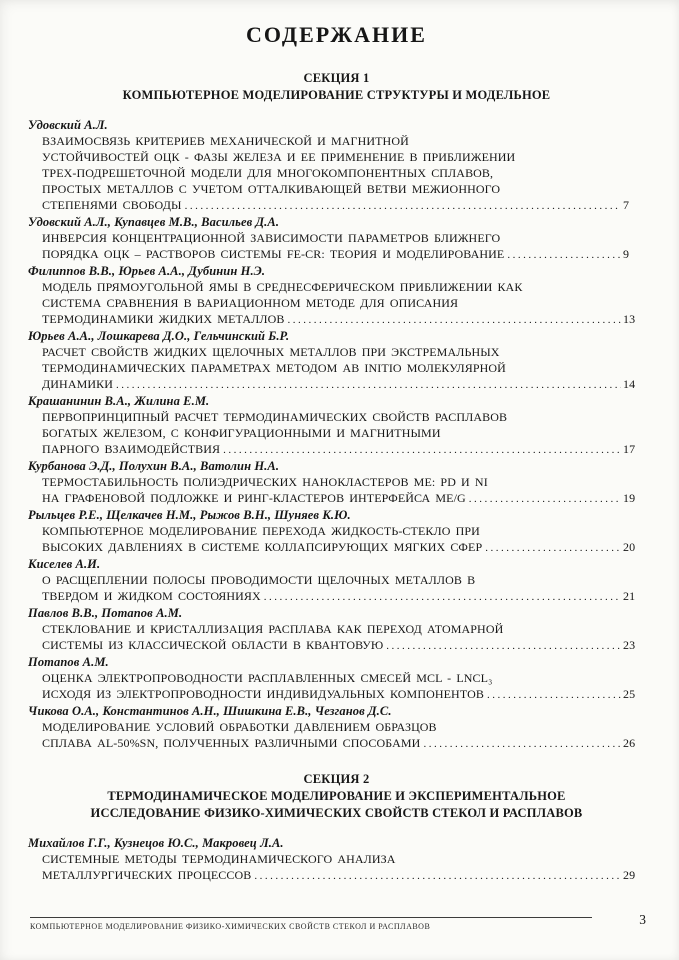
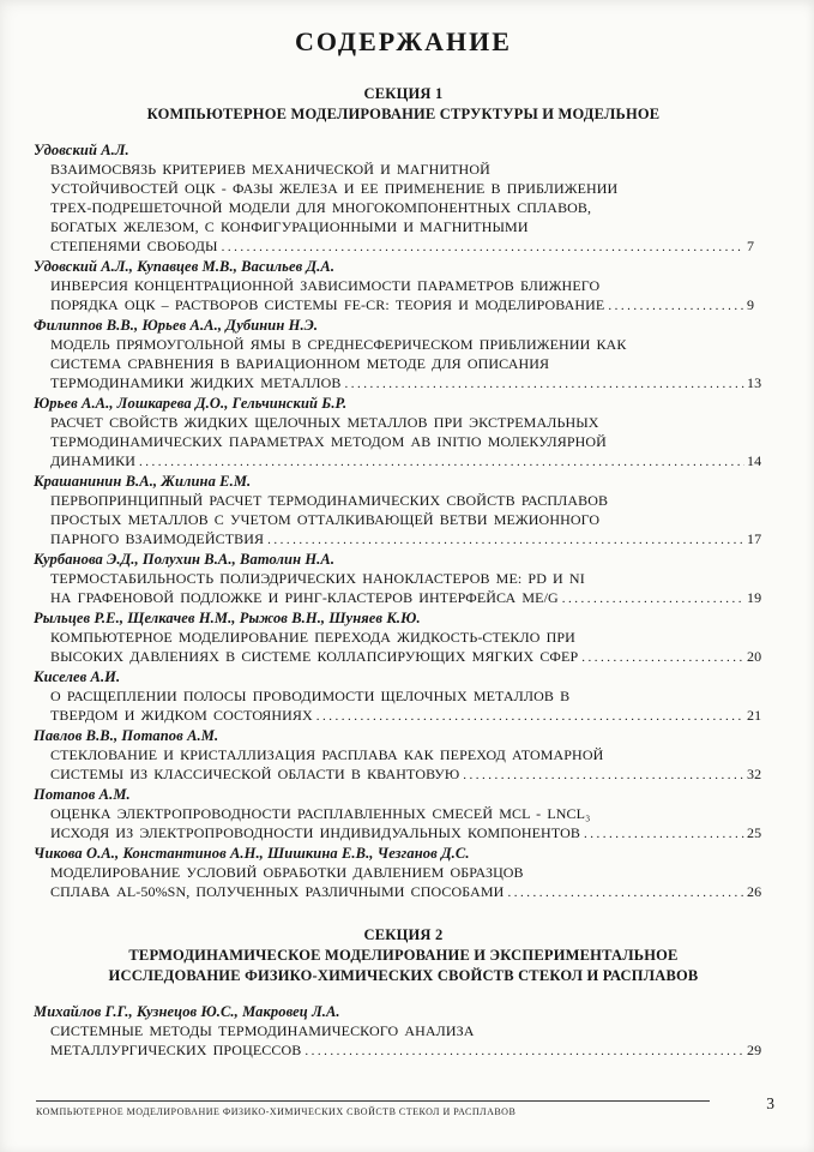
  СОДЕРЖАНИЕ
  СЕКЦИЯ 1
  КОМПЬЮТЕРНОЕ МОДЕЛИРОВАНИЕ СТРУКТУРЫ И МОДЕЛЬНОЕ
  Удовский А.Л.
  ВЗАИМОСВЯЗЬ КРИТЕРИЕВ МЕХАНИЧЕСКОЙ И МАГНИТНОЙ
  УСТОЙЧИВОСТЕЙ ОЦК - ФАЗЫ ЖЕЛЕЗА И ЕЕ ПРИМЕНЕНИЕ В ПРИБЛИЖЕНИИ
  ТРЕХ-ПОДРЕШЕТОЧНОЙ МОДЕЛИ ДЛЯ МНОГОКОМПОНЕНТНЫХ СПЛАВОВ,
- ПРОСТЫХ МЕТАЛЛОВ С УЧЕТОМ ОТТАЛКИВАЮЩЕЙ ВЕТВИ МЕЖИОННОГО
+ БОГАТЫХ ЖЕЛЕЗОМ, С КОНФИГУРАЦИОННЫМИ И МАГНИТНЫМИ
  СТЕПЕНЯМИ СВОБОДЫ
  7
  Удовский А.Л., Купавцев М.В., Васильев Д.А.
  ИНВЕРСИЯ КОНЦЕНТРАЦИОННОЙ ЗАВИСИМОСТИ ПАРАМЕТРОВ БЛИЖНЕГО
  ПОРЯДКА ОЦК – РАСТВОРОВ СИСТЕМЫ FE-CR: ТЕОРИЯ И МОДЕЛИРОВАНИЕ
  9
  Филиппов В.В., Юрьев А.А., Дубинин Н.Э.
  МОДЕЛЬ ПРЯМОУГОЛЬНОЙ ЯМЫ В СРЕДНЕСФЕРИЧЕСКОМ ПРИБЛИЖЕНИИ КАК
  СИСТЕМА СРАВНЕНИЯ В ВАРИАЦИОННОМ МЕТОДЕ ДЛЯ ОПИСАНИЯ
  ТЕРМОДИНАМИКИ ЖИДКИХ МЕТАЛЛОВ
  13
  Юрьев А.А., Лошкарева Д.О., Гельчинский Б.Р.
  РАСЧЕТ СВОЙСТВ ЖИДКИХ ЩЕЛОЧНЫХ МЕТАЛЛОВ ПРИ ЭКСТРЕМАЛЬНЫХ
  ТЕРМОДИНАМИЧЕСКИХ ПАРАМЕТРАХ МЕТОДОМ AB INITIO МОЛЕКУЛЯРНОЙ
  ДИНАМИКИ
  14
  Крашанинин В.А., Жилина Е.М.
  ПЕРВОПРИНЦИПНЫЙ РАСЧЕТ ТЕРМОДИНАМИЧЕСКИХ СВОЙСТВ РАСПЛАВОВ
- БОГАТЫХ ЖЕЛЕЗОМ, С КОНФИГУРАЦИОННЫМИ И МАГНИТНЫМИ
+ ПРОСТЫХ МЕТАЛЛОВ С УЧЕТОМ ОТТАЛКИВАЮЩЕЙ ВЕТВИ МЕЖИОННОГО
  ПАРНОГО ВЗАИМОДЕЙСТВИЯ
  17
  Курбанова Э.Д., Полухин В.А., Ватолин Н.А.
  ТЕРМОСТАБИЛЬНОСТЬ ПОЛИЭДРИЧЕСКИХ НАНОКЛАСТЕРОВ ME: PD И NI
  НА ГРАФЕНОВОЙ ПОДЛОЖКЕ И РИНГ-КЛАСТЕРОВ ИНТЕРФЕЙСА ME/G
  19
  Рыльцев Р.Е., Щелкачев Н.М., Рыжов В.Н., Шуняев К.Ю.
  КОМПЬЮТЕРНОЕ МОДЕЛИРОВАНИЕ ПЕРЕХОДА ЖИДКОСТЬ-СТЕКЛО ПРИ
  ВЫСОКИХ ДАВЛЕНИЯХ В СИСТЕМЕ КОЛЛАПСИРУЮЩИХ МЯГКИХ СФЕР
  20
  Киселев А.И.
  О РАСЩЕПЛЕНИИ ПОЛОСЫ ПРОВОДИМОСТИ ЩЕЛОЧНЫХ МЕТАЛЛОВ В
  ТВЕРДОМ И ЖИДКОМ СОСТОЯНИЯХ
  21
  Павлов В.В., Потапов А.М.
  СТЕКЛОВАНИЕ И КРИСТАЛЛИЗАЦИЯ РАСПЛАВА КАК ПЕРЕХОД АТОМАРНОЙ
  СИСТЕМЫ ИЗ КЛАССИЧЕСКОЙ ОБЛАСТИ В КВАНТОВУЮ
- 23
+ 32
  Потапов А.М.
  ОЦЕНКА ЭЛЕКТРОПРОВОДНОСТИ РАСПЛАВЛЕННЫХ СМЕСЕЙ MCL - LNCL₃
  ИСХОДЯ ИЗ ЭЛЕКТРОПРОВОДНОСТИ ИНДИВИДУАЛЬНЫХ КОМПОНЕНТОВ
  25
  Чикова О.А., Константинов А.Н., Шишкина Е.В., Чезганов Д.С.
  МОДЕЛИРОВАНИЕ УСЛОВИЙ ОБРАБОТКИ ДАВЛЕНИЕМ ОБРАЗЦОВ
  СПЛАВА AL-50%SN, ПОЛУЧЕННЫХ РАЗЛИЧНЫМИ СПОСОБАМИ
  26
  СЕКЦИЯ 2
  ТЕРМОДИНАМИЧЕСКОЕ МОДЕЛИРОВАНИЕ И ЭКСПЕРИМЕНТАЛЬНОЕ
  ИССЛЕДОВАНИЕ ФИЗИКО-ХИМИЧЕСКИХ СВОЙСТВ СТЕКОЛ И РАСПЛАВОВ
  Михайлов Г.Г., Кузнецов Ю.С., Макровец Л.А.
  СИСТЕМНЫЕ МЕТОДЫ ТЕРМОДИНАМИЧЕСКОГО АНАЛИЗА
  МЕТАЛЛУРГИЧЕСКИХ ПРОЦЕССОВ
  29
  КОМПЬЮТЕРНОЕ МОДЕЛИРОВАНИЕ ФИЗИКО-ХИМИЧЕСКИХ СВОЙСТВ СТЕКОЛ И РАСПЛАВОВ
  3
